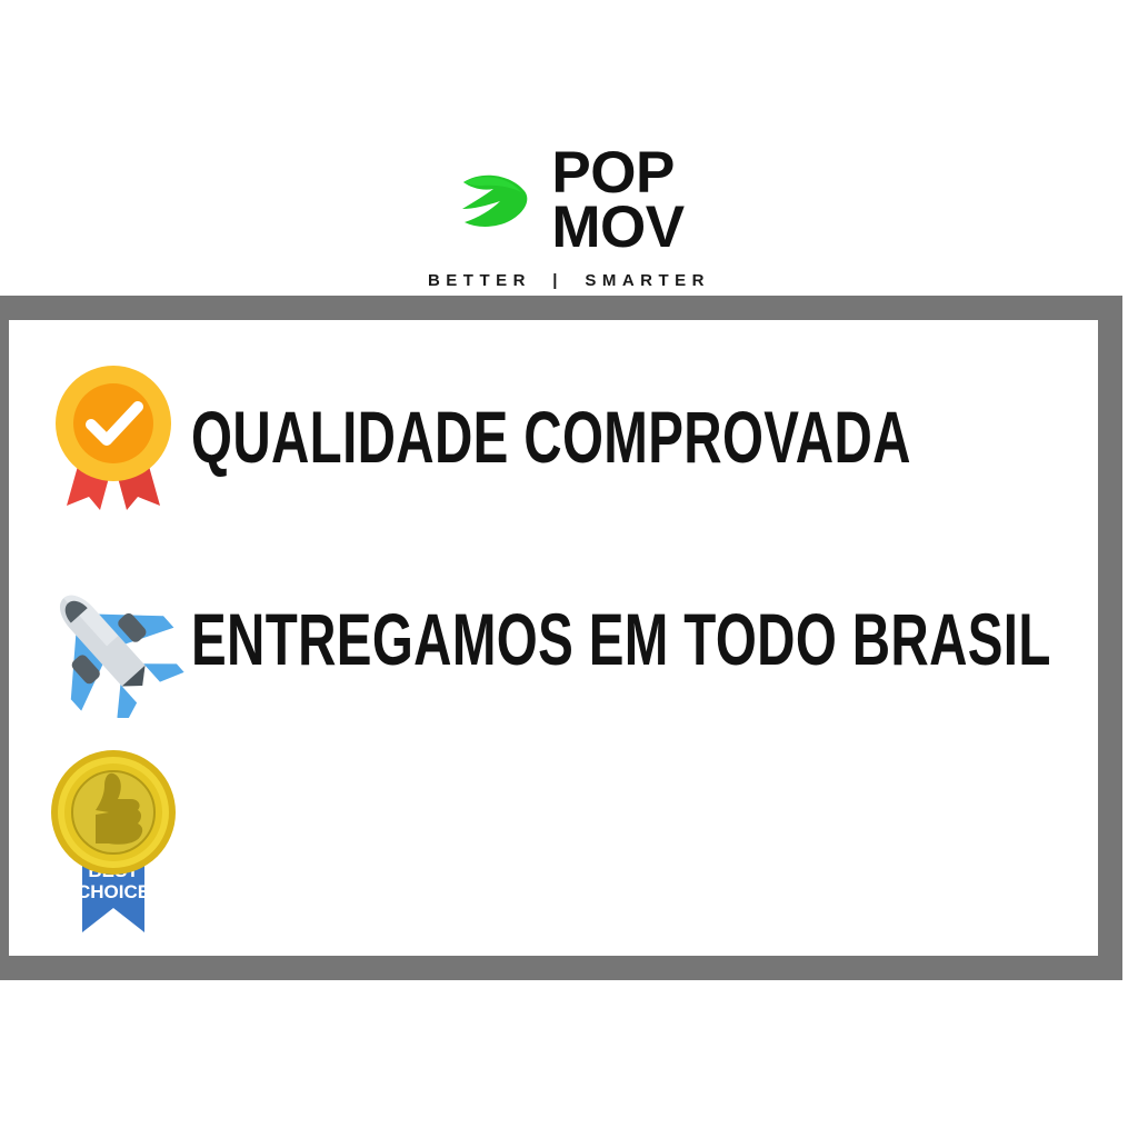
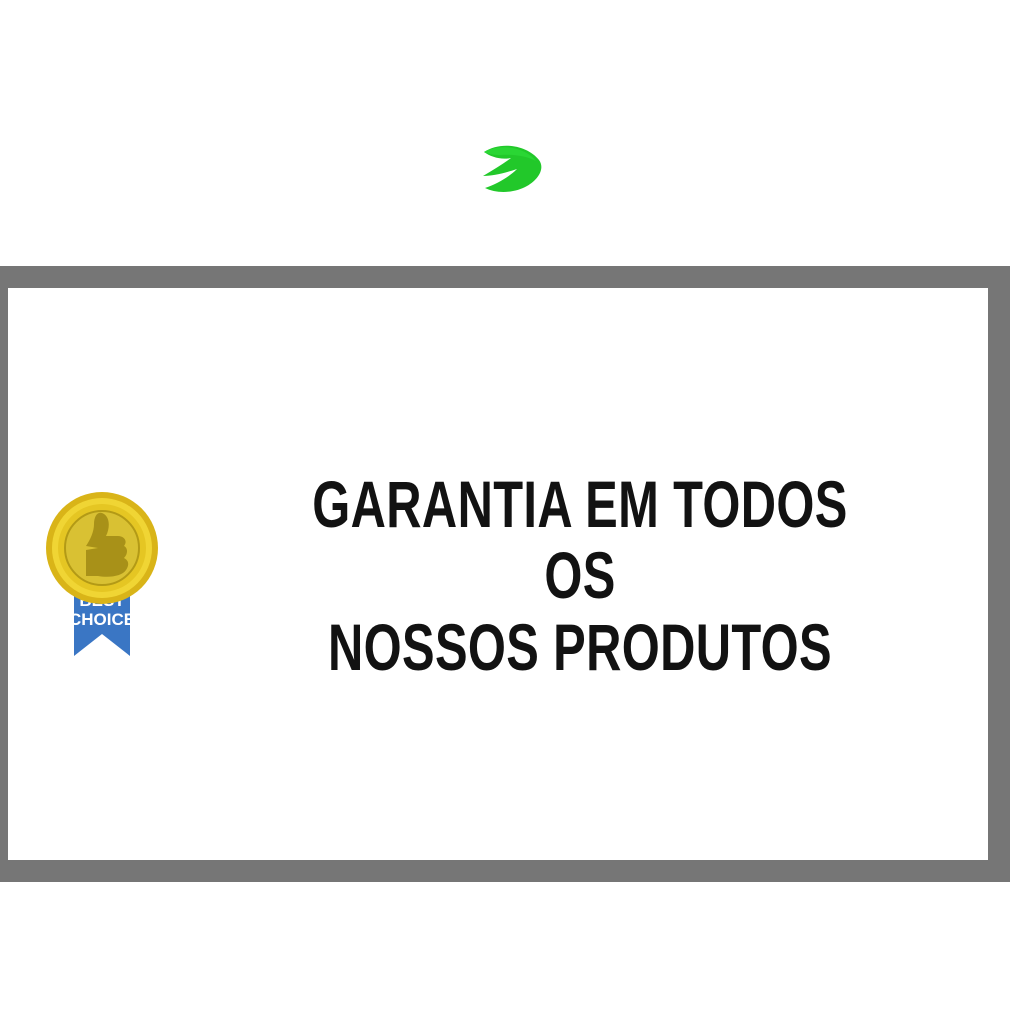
- POP
- MOV
- BETTER | SMARTER
- QUALIDADE COMPROVADA
- ENTREGAMOS EM TODO BRASIL
  CHOICE
+ GARANTIA EM TODOS OS
+ NOSSOS PRODUTOS
